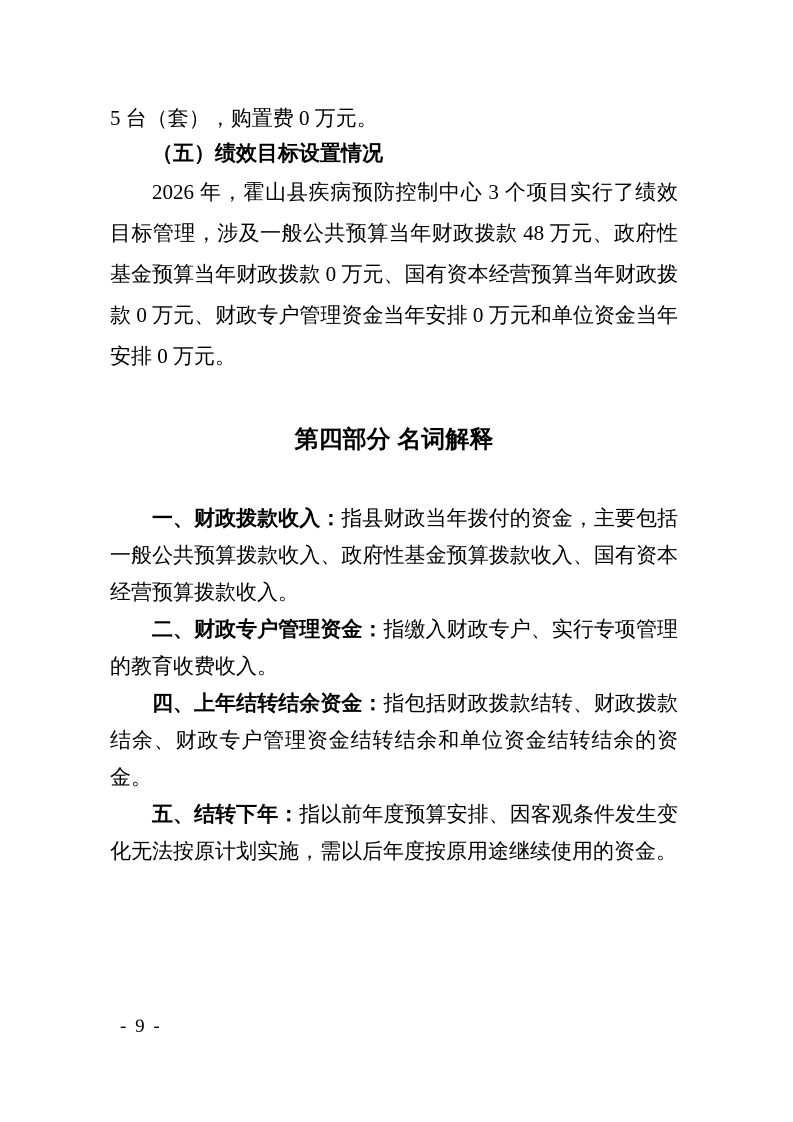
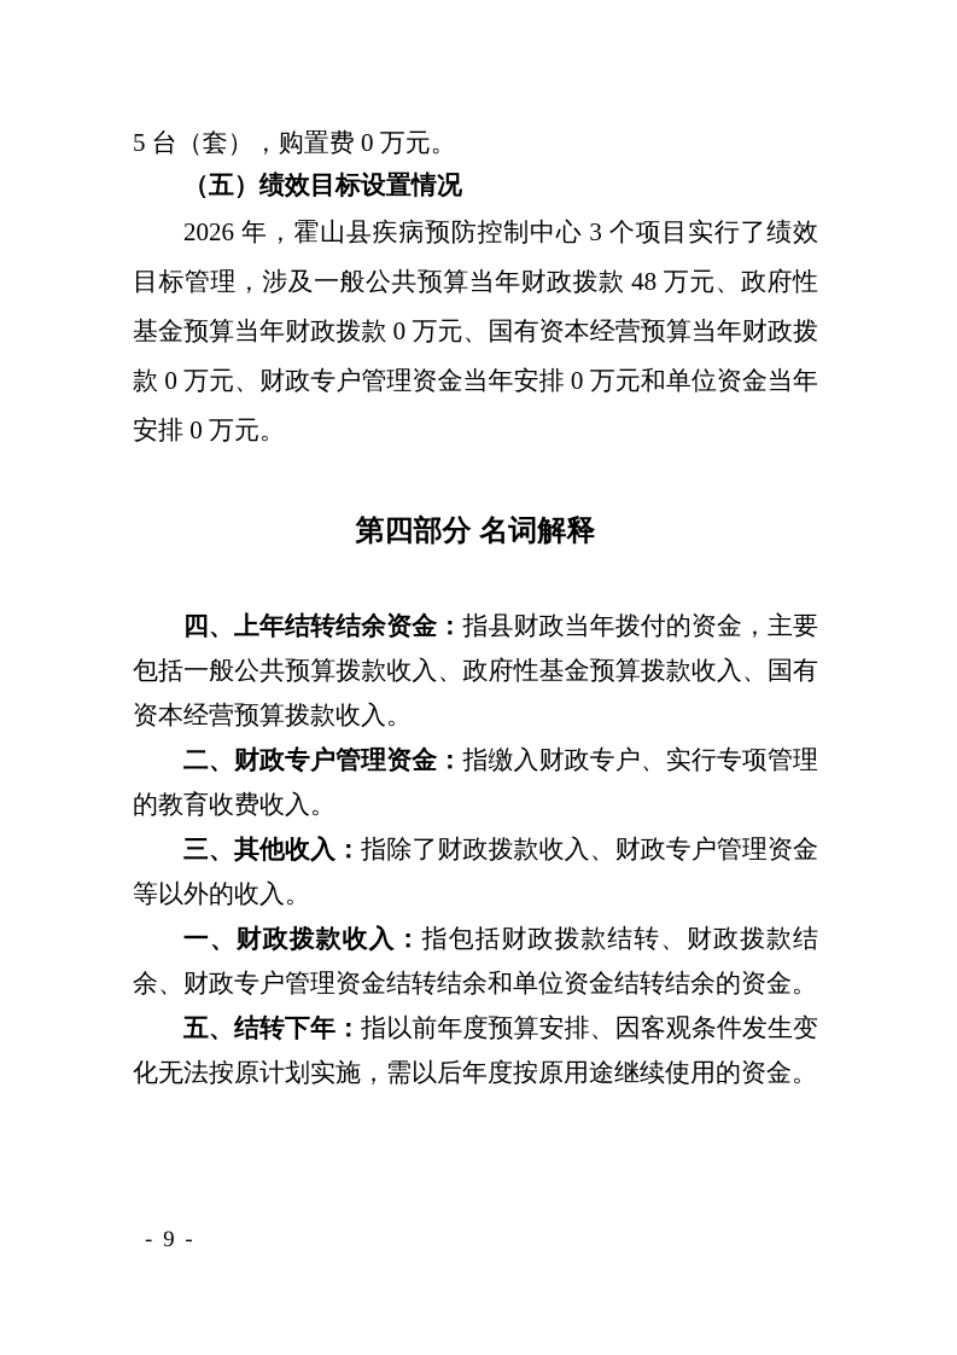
  5 台（套），购置费 0 万元。
  （五）绩效目标设置情况
  2026 年，霍山县疾病预防控制中心 3 个项目实行了绩效目标管理，涉及一般公共预算当年财政拨款 48 万元、政府性基金预算当年财政拨款 0 万元、国有资本经营预算当年财政拨款 0 万元、财政专户管理资金当年安排 0 万元和单位资金当年安排 0 万元。
  第四部分 名词解释
- 一、财政拨款收入：指县财政当年拨付的资金，主要包括一般公共预算拨款收入、政府性基金预算拨款收入、国有资本经营预算拨款收入。
+ 四、上年结转结余资金：指县财政当年拨付的资金，主要包括一般公共预算拨款收入、政府性基金预算拨款收入、国有资本经营预算拨款收入。
  二、财政专户管理资金：指缴入财政专户、实行专项管理的教育收费收入。
+ 三、其他收入：指除了财政拨款收入、财政专户管理资金等以外的收入。
- 四、上年结转结余资金：指包括财政拨款结转、财政拨款结余、财政专户管理资金结转结余和单位资金结转结余的资金。
+ 一、财政拨款收入：指包括财政拨款结转、财政拨款结余、财政专户管理资金结转结余和单位资金结转结余的资金。
  五、结转下年：指以前年度预算安排、因客观条件发生变化无法按原计划实施，需以后年度按原用途继续使用的资金。
  - 9 -
